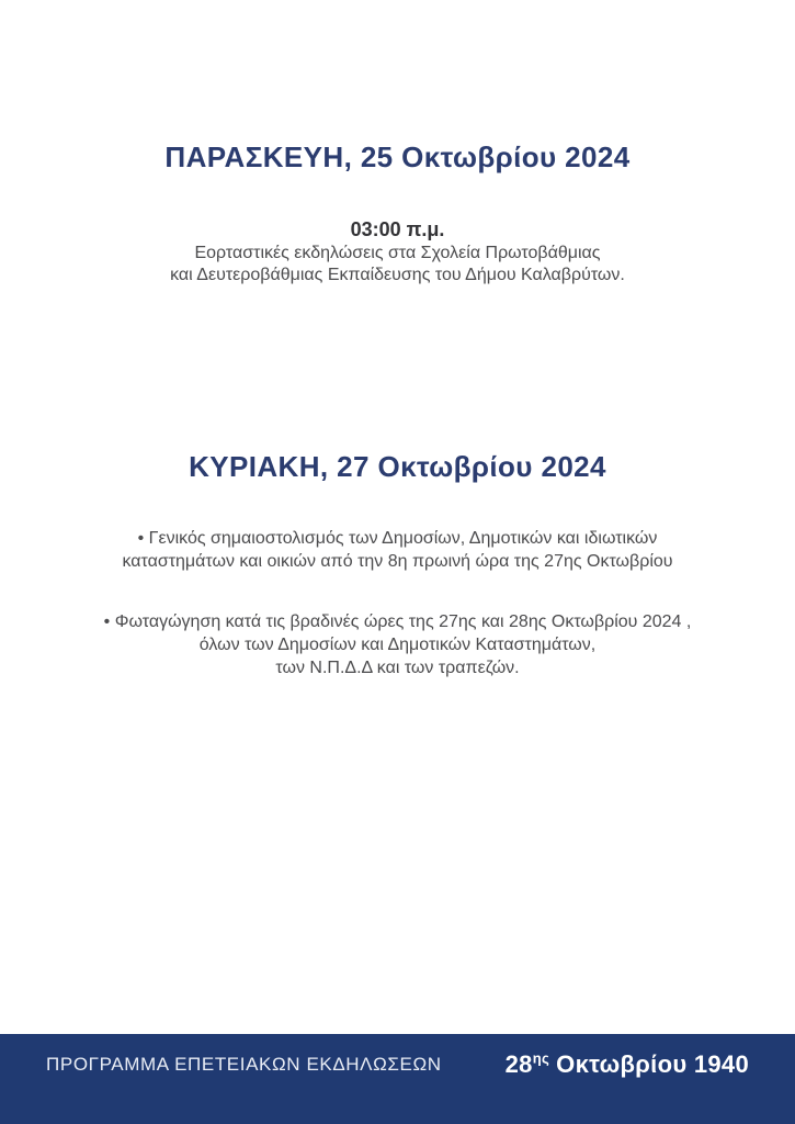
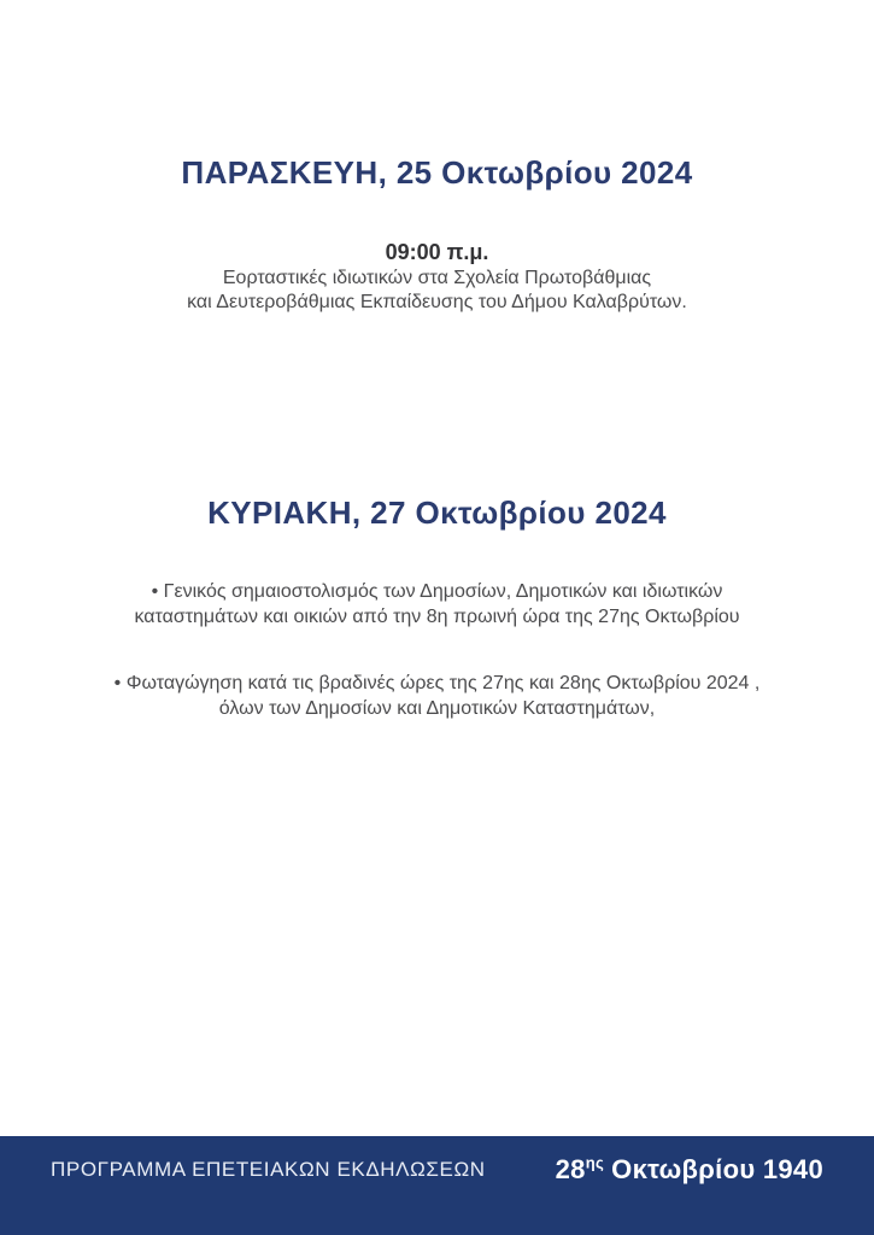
  ΠΑΡΑΣΚΕΥΗ, 25 Οκτωβρίου 2024
- 03:00 π.μ.
+ 09:00 π.μ.
- Εορταστικές εκδηλώσεις στα Σχολεία Πρωτοβάθμιας
+ Εορταστικές ιδιωτικών στα Σχολεία Πρωτοβάθμιας
  και Δευτεροβάθμιας Εκπαίδευσης του Δήμου Καλαβρύτων.
  ΚΥΡΙΑΚΗ, 27 Οκτωβρίου 2024
  • Γενικός σημαιοστολισμός των Δημοσίων, Δημοτικών και ιδιωτικών
  καταστημάτων και οικιών από την 8η πρωινή ώρα της 27ης Οκτωβρίου
  • Φωταγώγηση κατά τις βραδινές ώρες της 27ης και 28ης Οκτωβρίου 2024 ,
  όλων των Δημοσίων και Δημοτικών Καταστημάτων,
- των Ν.Π.Δ.Δ και των τραπεζών.
  ΠΡΟΓΡΑΜΜΑ ΕΠΕΤΕΙΑΚΩΝ ΕΚΔΗΛΩΣΕΩΝ
  28ης Οκτωβρίου 1940
